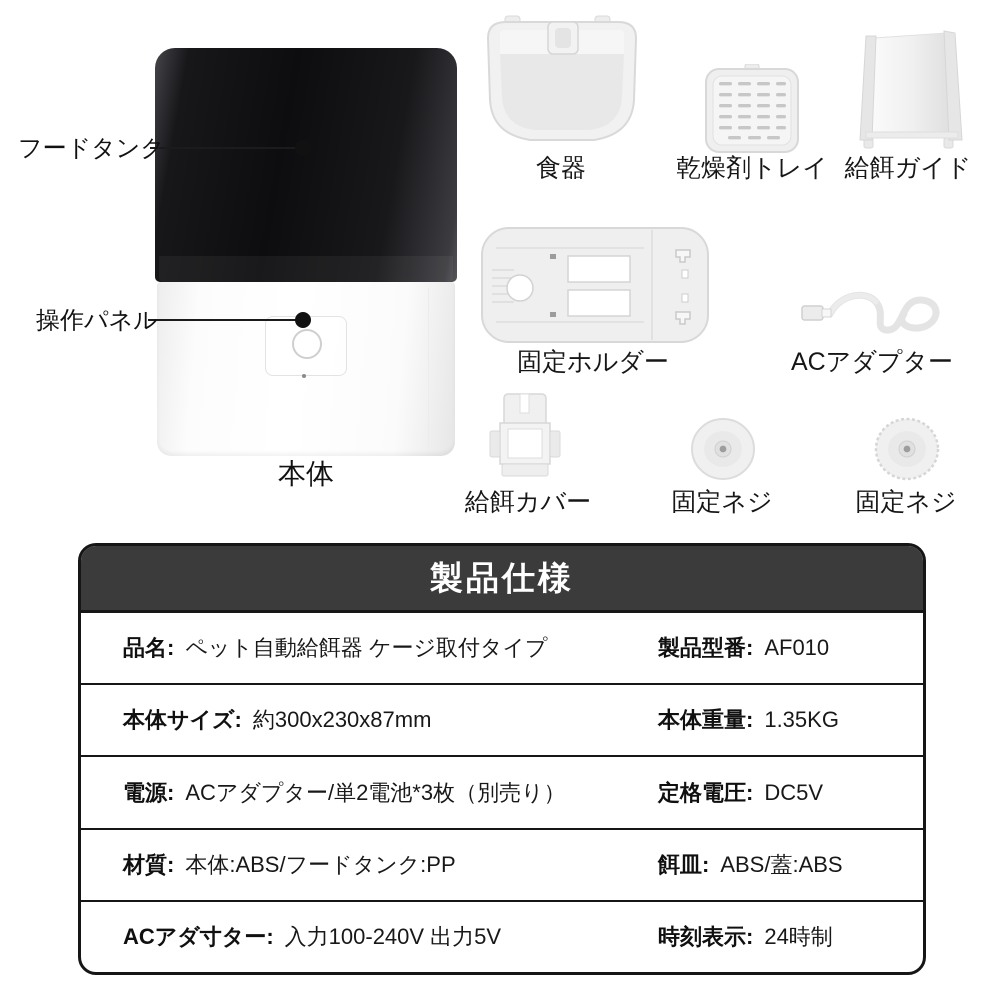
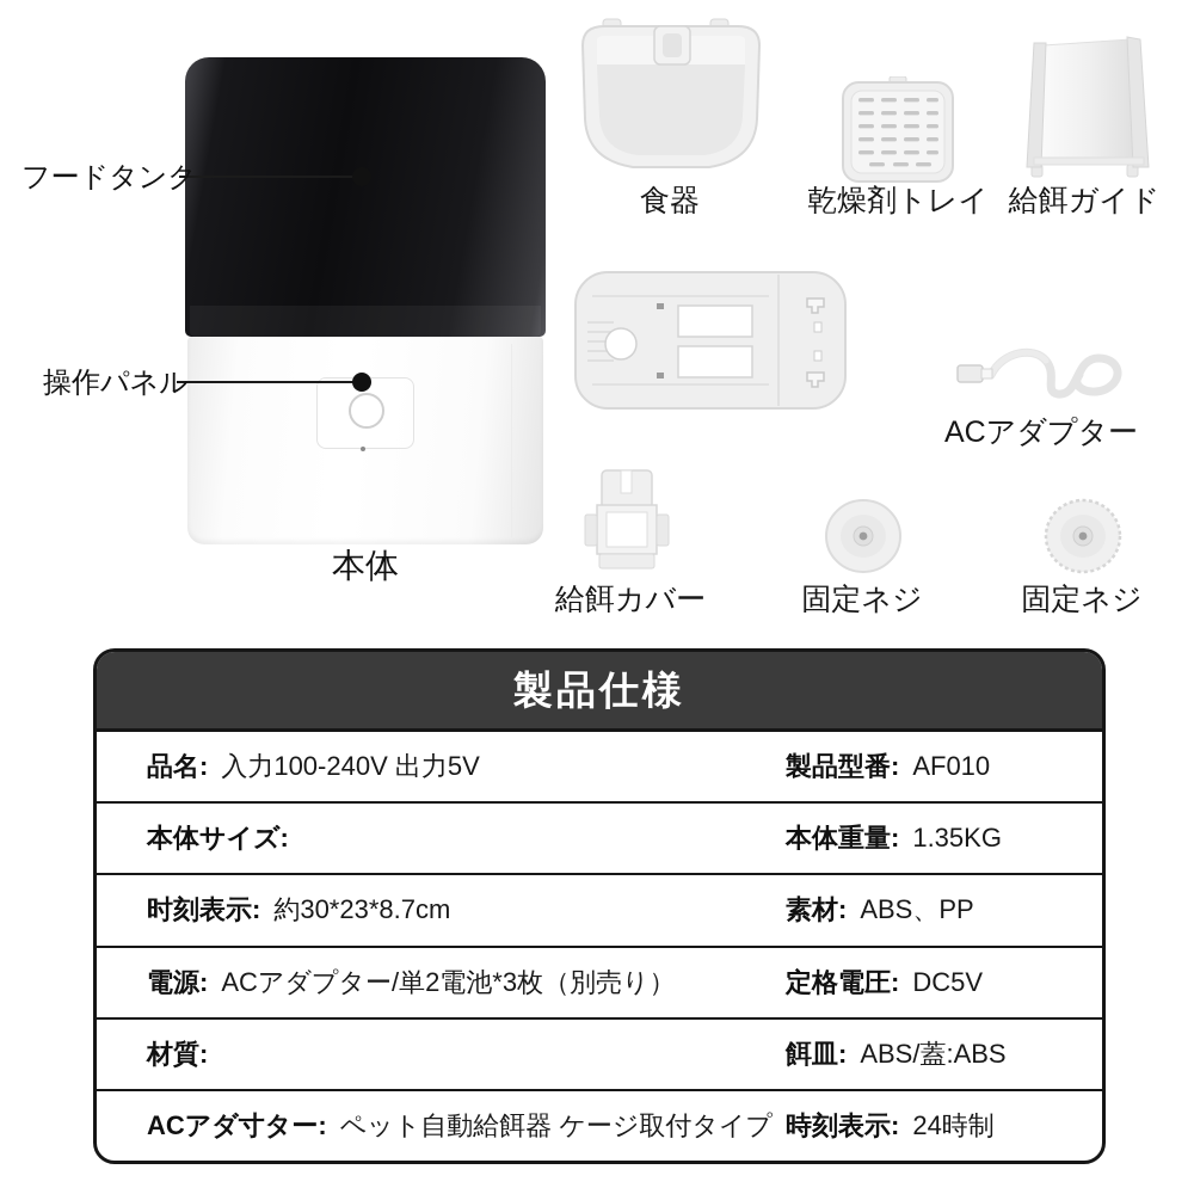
  フードタンク
  操作パネル
  本体
  食器
  乾燥剤トレイ
  給餌ガイド
- 固定ホルダー
  ACアダプター
  給餌カバー
  固定ネジ
  固定ネジ
  製品仕様
  品名:
- ペット自動給餌器 ケージ取付タイプ
+ 入力100-240V 出力5V
  製品型番:
  AF010
  本体サイズ:
- 約300x230x87mm
  本体重量:
  1.35KG
+ 时刻表示:
+ 約30*23*8.7cm
+ 素材:
+ ABS、PP
  電源:
  ACアダプター/単2電池*3枚（別売り）
  定格電圧:
  DC5V
  材質:
- 本体:ABS/フードタンク:PP
  餌皿:
  ABS/蓋:ABS
  ACアダ寸ター:
- 入力100-240V 出力5V
+ ペット自動給餌器 ケージ取付タイプ
  時刻表示:
  24時制
